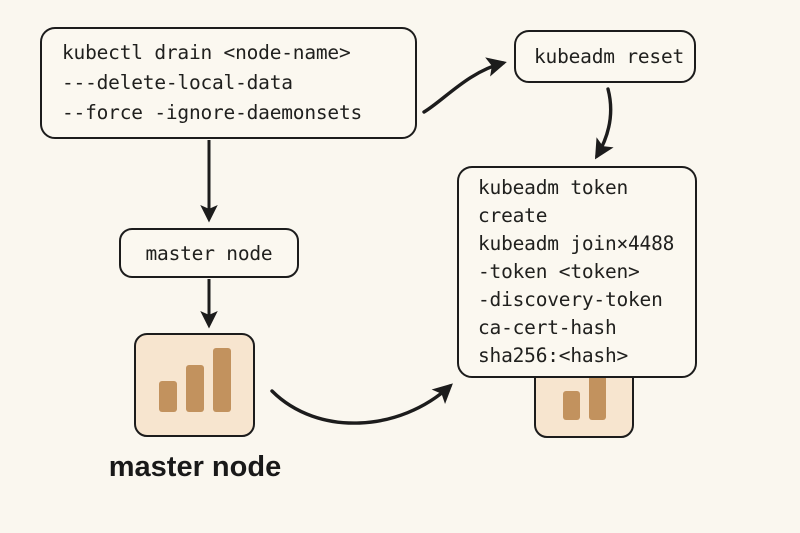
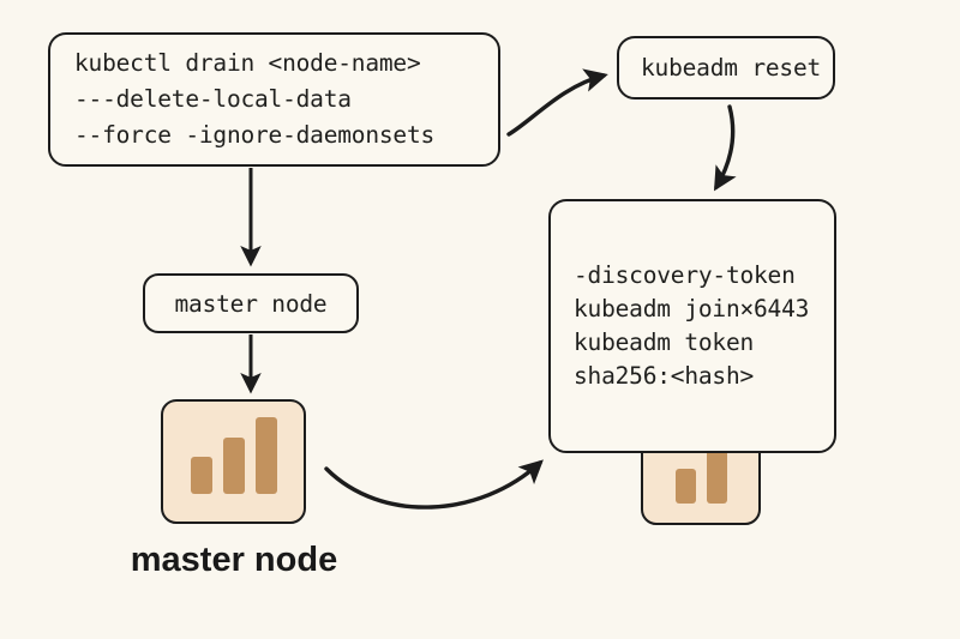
  kubectl drain <node-name>
  ---delete-local-data
  --force -ignore-daemonsets
  kubeadm reset
  master node
- kubeadm token
+ -discovery-token
- create
- kubeadm join×4488
+ kubeadm join×6443
- -token <token>
- -discovery-token
+ kubeadm token
- ca-cert-hash
  sha256:<hash>
  master node
